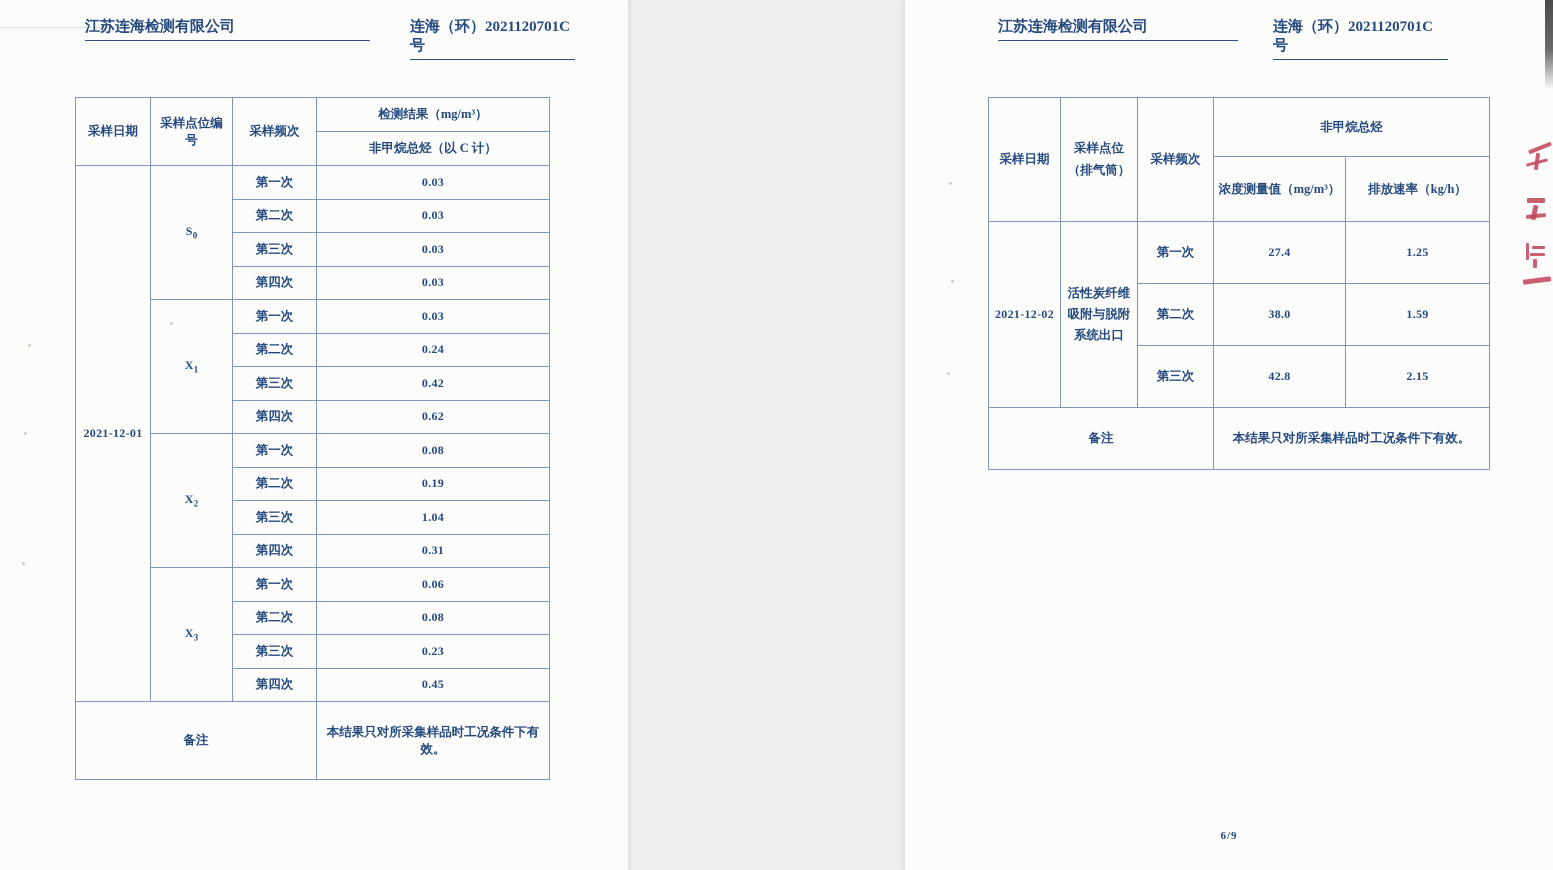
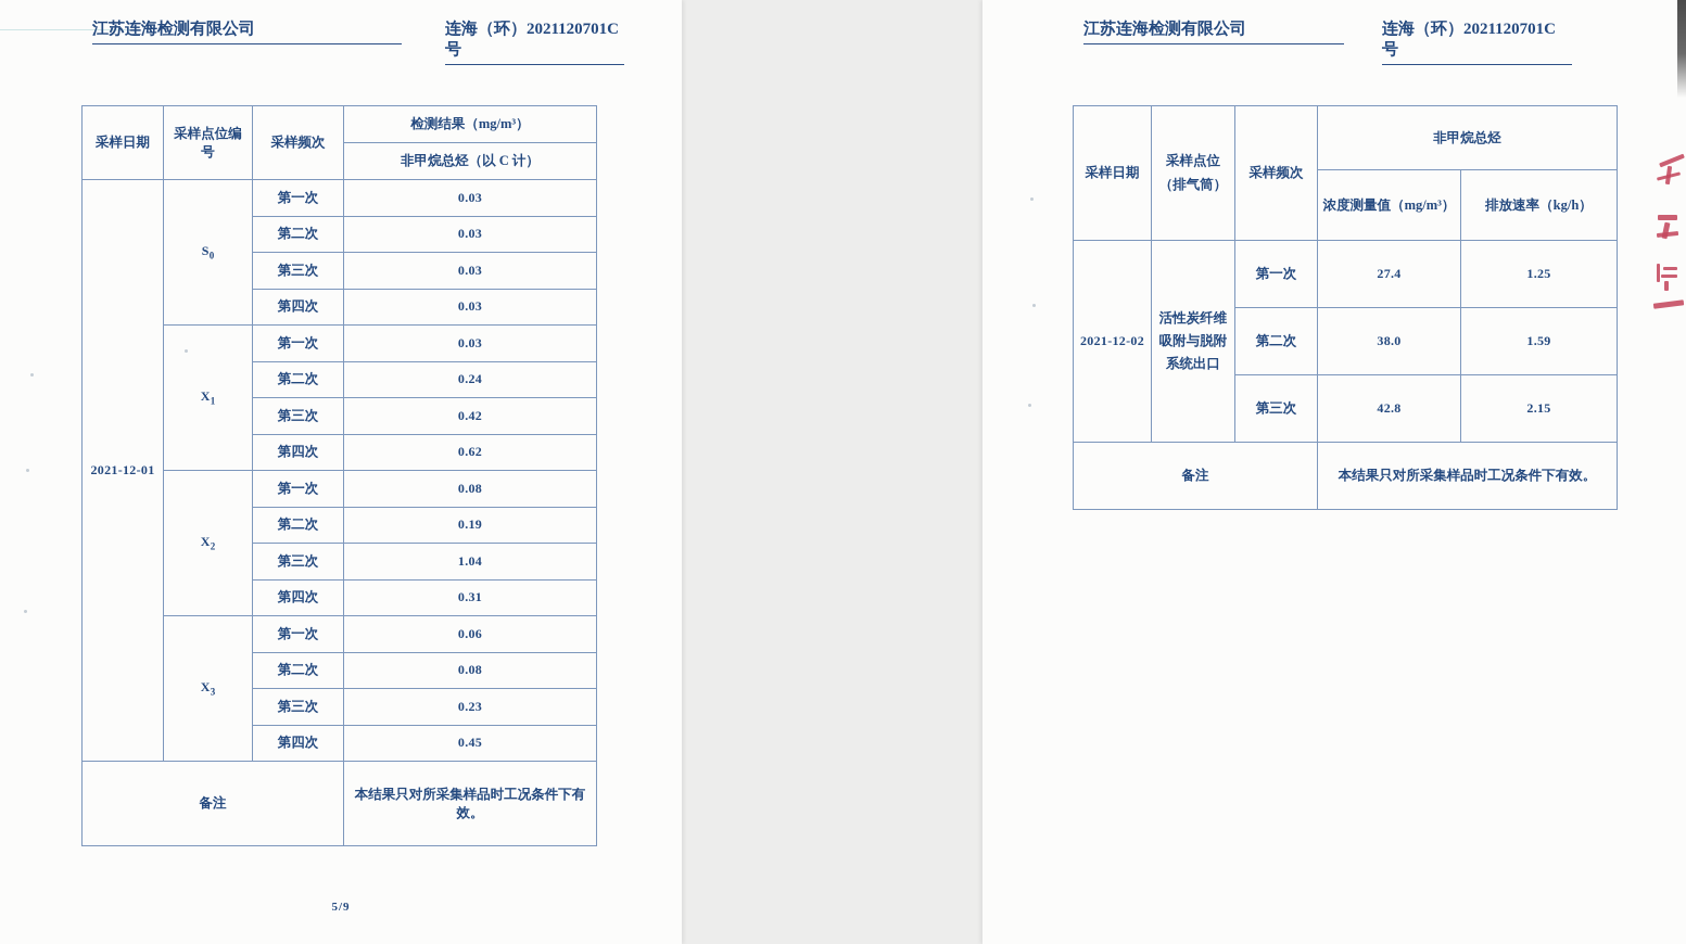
  江苏连海检测有限公司
  连海（环）2021120701C 号
  采样日期	采样点位编号	采样频次	检测结果（mg/m³）
  非甲烷总烃（以 C 计）
  2021-12-01	S0	第一次	0.03
  第二次	0.03
  第三次	0.03
  第四次	0.03
  X1	第一次	0.03
  第二次	0.24
  第三次	0.42
  第四次	0.62
  X2	第一次	0.08
  第二次	0.19
  第三次	1.04
  第四次	0.31
  X3	第一次	0.06
  第二次	0.08
  第三次	0.23
  第四次	0.45
  备注	本结果只对所采集样品时工况条件下有效。
+ 5/9
  江苏连海检测有限公司
  连海（环）2021120701C 号
  采样日期	采样点位 （排气筒）	采样频次	非甲烷总烃
  浓度测量值（mg/m³）	排放速率（kg/h）
  2021-12-02	活性炭纤维 吸附与脱附 系统出口	第一次	27.4	1.25
  第二次	38.0	1.59
  第三次	42.8	2.15
  备注	本结果只对所采集样品时工况条件下有效。
- 6/9
